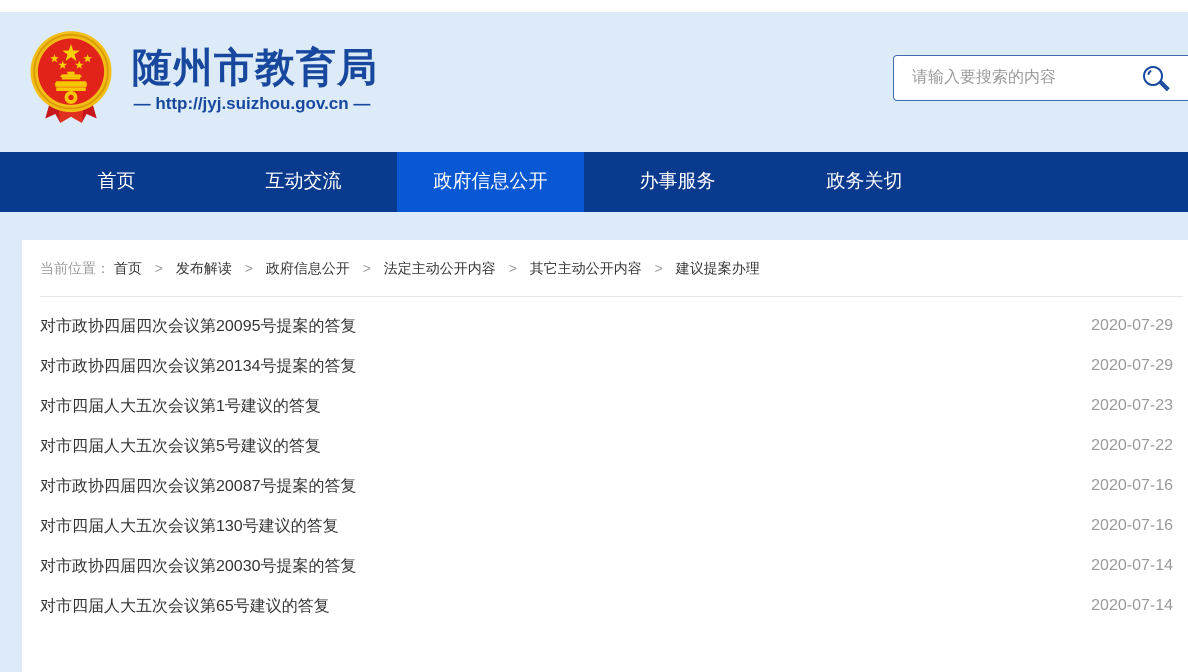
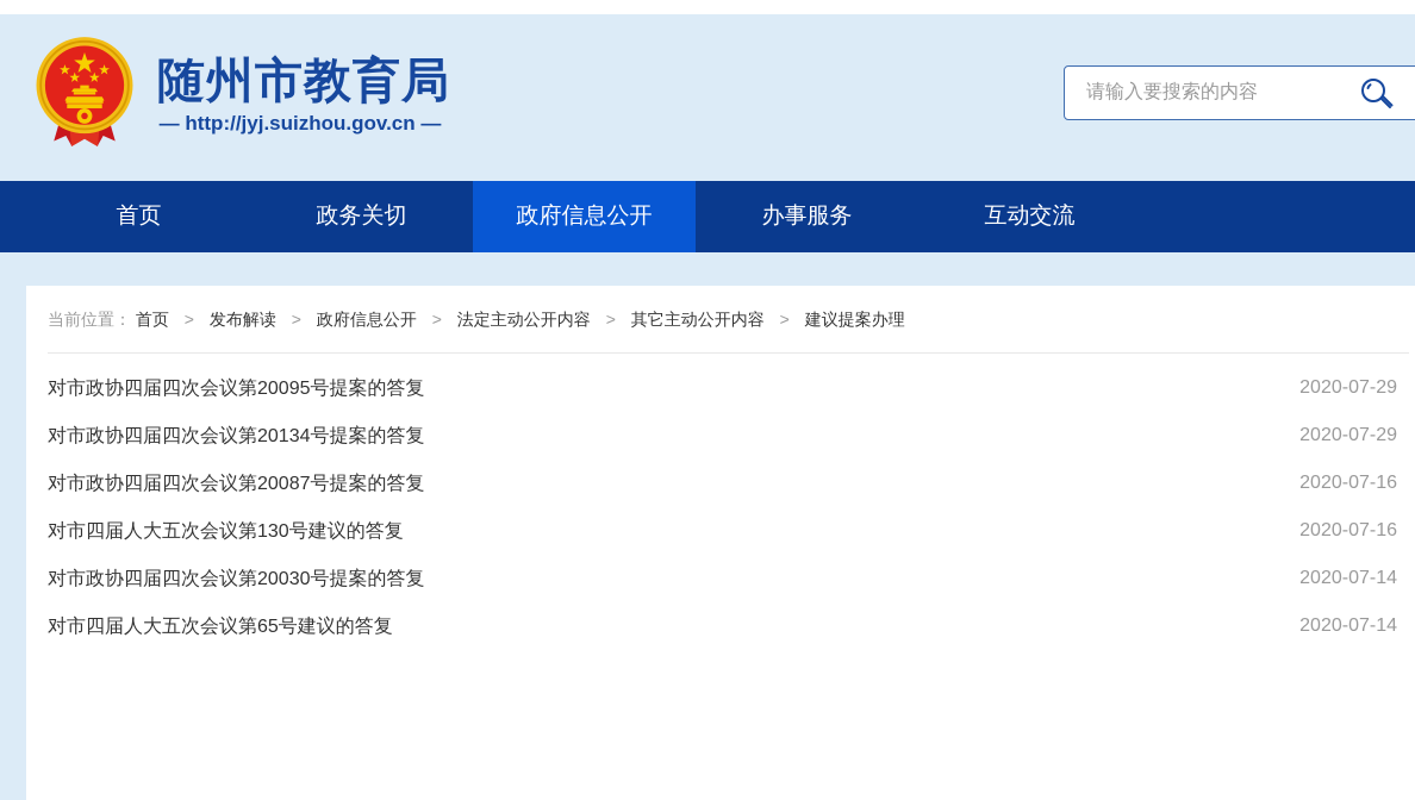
  随州市教育局
  — http://jyj.suizhou.gov.cn —
  请输入要搜索的内容
  首页
- 互动交流
+ 政务关切
  政府信息公开
  办事服务
- 政务关切
+ 互动交流
  当前位置： 首页 > 发布解读 > 政府信息公开 > 法定主动公开内容 > 其它主动公开内容 > 建议提案办理
  对市政协四届四次会议第20095号提案的答复
  2020-07-29
  对市政协四届四次会议第20134号提案的答复
  2020-07-29
- 对市四届人大五次会议第1号建议的答复
- 2020-07-23
- 对市四届人大五次会议第5号建议的答复
- 2020-07-22
  对市政协四届四次会议第20087号提案的答复
  2020-07-16
  对市四届人大五次会议第130号建议的答复
  2020-07-16
  对市政协四届四次会议第20030号提案的答复
  2020-07-14
  对市四届人大五次会议第65号建议的答复
  2020-07-14
